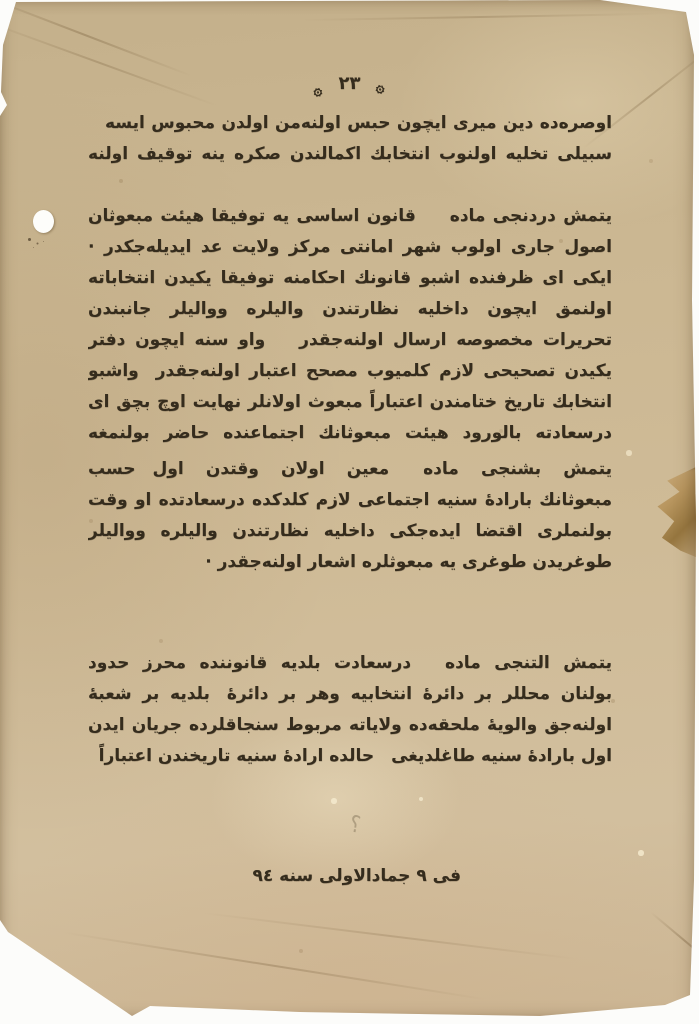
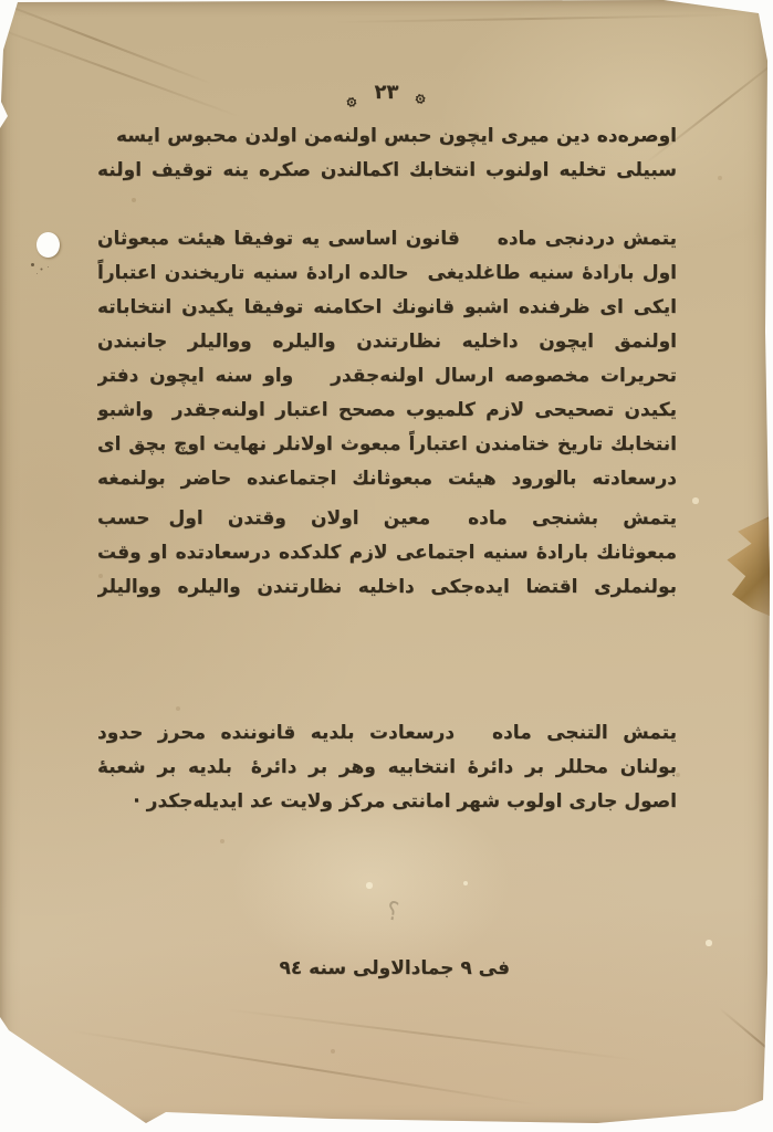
  اوصره‌ده دين ميرى ايچون حبس اولنه‌من اولدن محبوس ايسه
  سبيلى تخليه اولنوب انتخابك اكمالندن صكره ينه توقيف اولنه
  يتمش دردنجى ماده قانون اساسى يه توفيقا هيئت مبعوثان
- اصول جارى اولوب شهر امانتى مركز ولايت عد ايديله‌جكدر ·
+ اول بارادۀ سنيه طاغلديغى حالده ارادۀ سنيه تاريخندن اعتباراً
  ايكى اى ظرفنده اشبو قانونك احكامنه توفيقا يكيدن انتخاباته
  اولنمق ايچون داخليه نظارتندن واليلره وواليلر جانبندن
  تحريرات مخصوصه ارسال اولنه‌جقدر واو سنه ايچون دفتر
  يكيدن تصحيحى لازم كلميوب مصحح اعتبار اولنه‌جقدر واشبو
  انتخابك تاريخ ختامندن اعتباراً مبعوث اولانلر نهايت اوچ بچق اى
  درسعادته بالورود هيئت مبعوثانك اجتماعنده حاضر بولنمغه
  يتمش بشنجى ماده معين اولان وقتدن اول حسب
  مبعوثانك بارادۀ سنيه اجتماعى لازم كلدكده درسعادتده او وقت
  بولنملرى اقتضا ايده‌جكى داخليه نظارتندن واليلره وواليلر
- طوغريدن طوغرى يه مبعوثلره اشعار اولنه‌جقدر ·
  يتمش التنجى ماده درسعادت بلديه قانوننده محرز حدود
  بولنان محللر بر دائرۀ انتخابيه وهر بر دائرۀ بلديه بر شعبۀ
- اولنه‌جق والويۀ ملحقه‌ده ولاياته مربوط سنجاقلرده جريان ايدن
- اول بارادۀ سنيه طاغلديغى حالده ارادۀ سنيه تاريخندن اعتباراً
+ اصول جارى اولوب شهر امانتى مركز ولايت عد ايديله‌جكدر ·
  فى ٩ جمادالاولى سنه ٩٤
